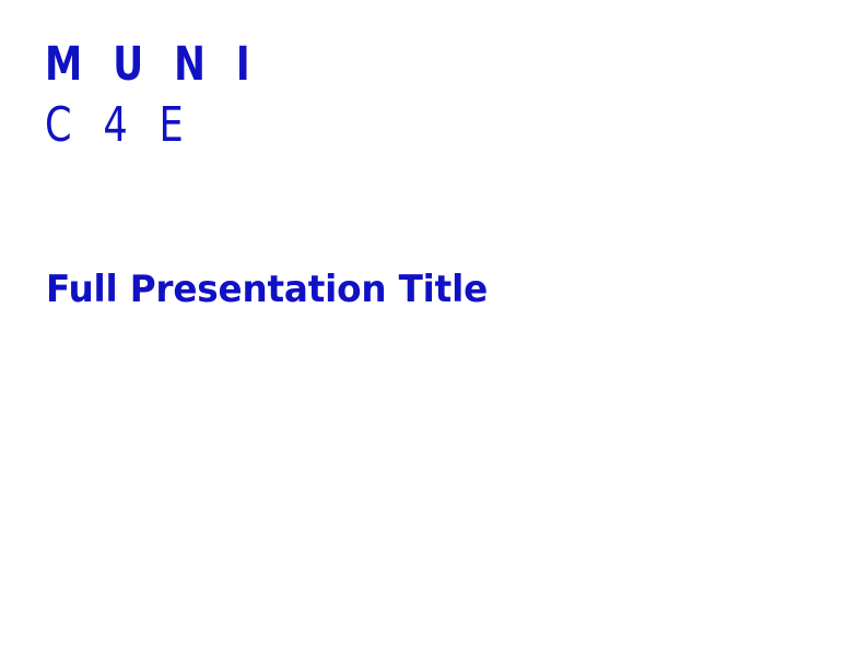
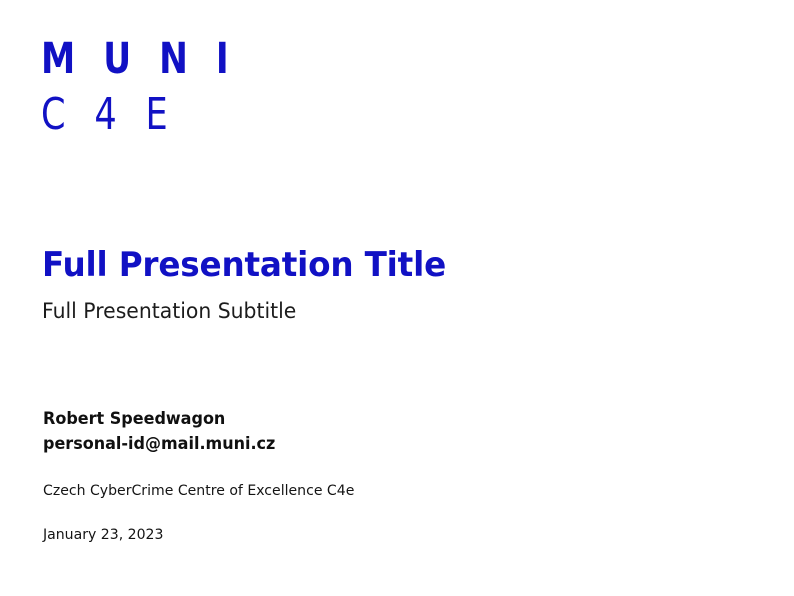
  M U N I
  C 4 E
  Full Presentation Title
+ Full Presentation Subtitle
+ Robert Speedwagon
+ personal-id@mail.muni.cz
+ Czech CyberCrime Centre of Excellence C4e
+ January 23, 2023
